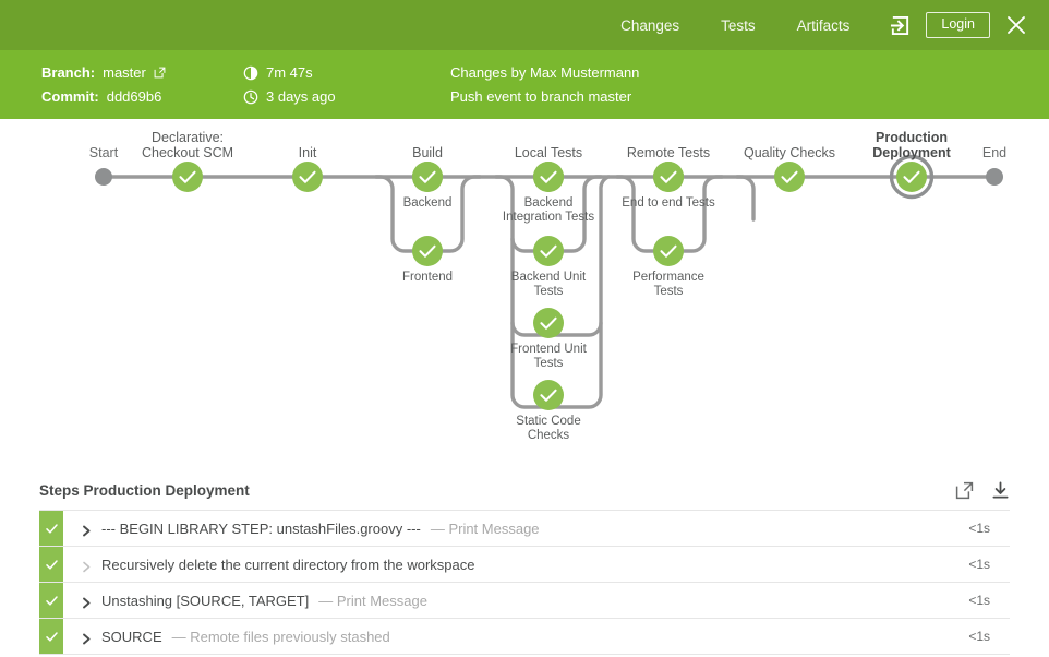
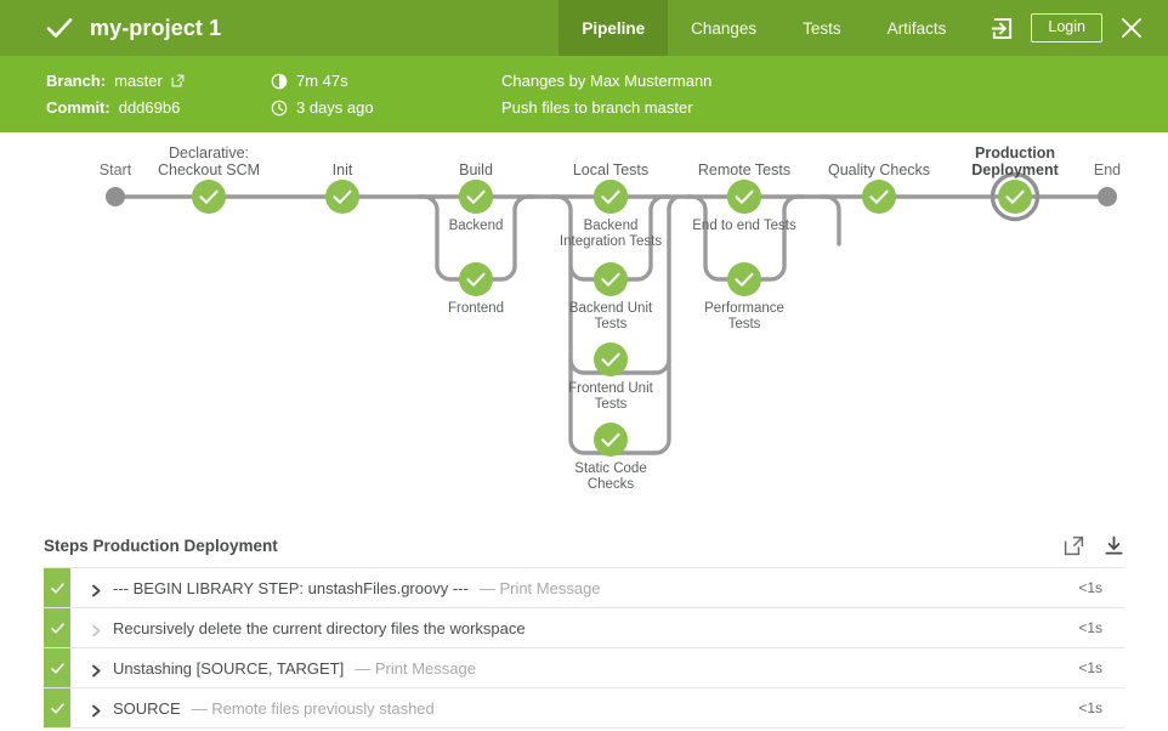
+ my-project 1
+ Pipeline
  Changes
  Tests
  Artifacts
  Login
  Branch:
  master
  Commit:
  ddd69b6
  7m 47s
  3 days ago
  Changes by Max Mustermann
- Push event to branch master
+ Push files to branch master
  Start
  Declarative:
  Checkout SCM
  Init
  Build
  Local Tests
  Remote Tests
  Quality Checks
  Production
  Deployment
  End
  Backend
  Frontend
  Backend
  Integration Tests
  Backend Unit
  Tests
  Frontend Unit
  Tests
  Static Code
  Checks
  End to end Tests
  Performance
  Tests
  Steps Production Deployment
  --- BEGIN LIBRARY STEP: unstashFiles.groovy ---
  — Print Message
  <1s
- Recursively delete the current directory from the workspace
+ Recursively delete the current directory files the workspace
  <1s
  Unstashing [SOURCE, TARGET]
  — Print Message
  <1s
  SOURCE
  — Remote files previously stashed
  <1s
